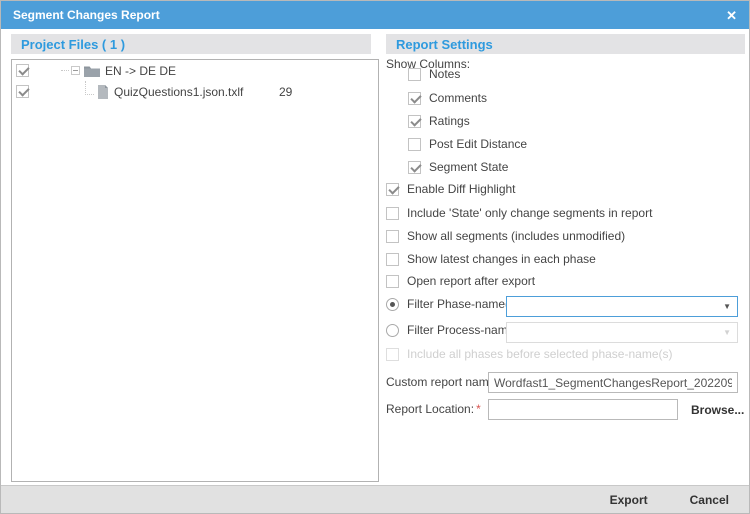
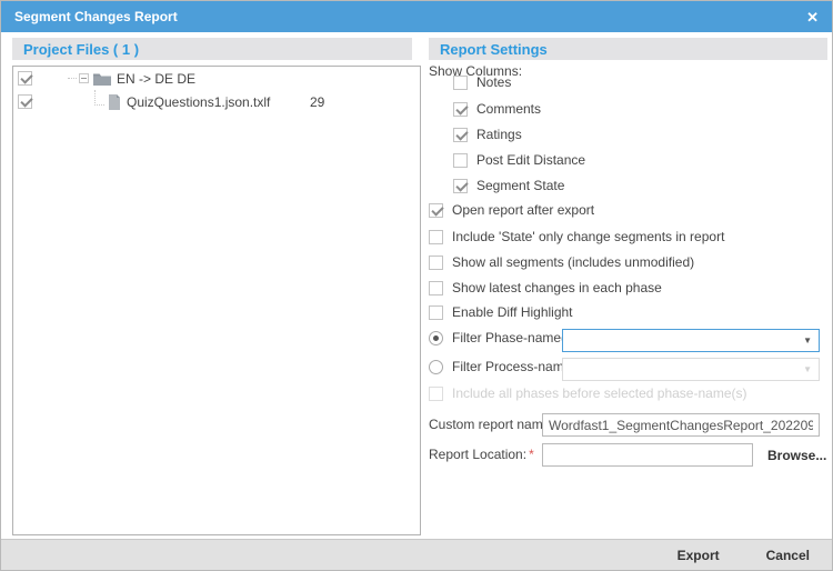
  Segment Changes Report
  ✕
  Project Files ( 1 )
  Report Settings
  EN -> DE DE
  QuizQuestions1.json.txlf
  29
  Show Columns:
  Notes
  Comments
  Ratings
  Post Edit Distance
  Segment State
- Enable Diff Highlight
+ Open report after export
  Include 'State' only change segments in report
  Show all segments (includes unmodified)
  Show latest changes in each phase
- Open report after export
+ Enable Diff Highlight
  Filter Phase-name
  ▼
  Filter Process-nam
  ▼
  Include all phases before selected phase-name(s)
  Custom report nam
  Wordfast1_SegmentChangesReport_202209
  Report Location:
  *
  Browse...
  Export
  Cancel
